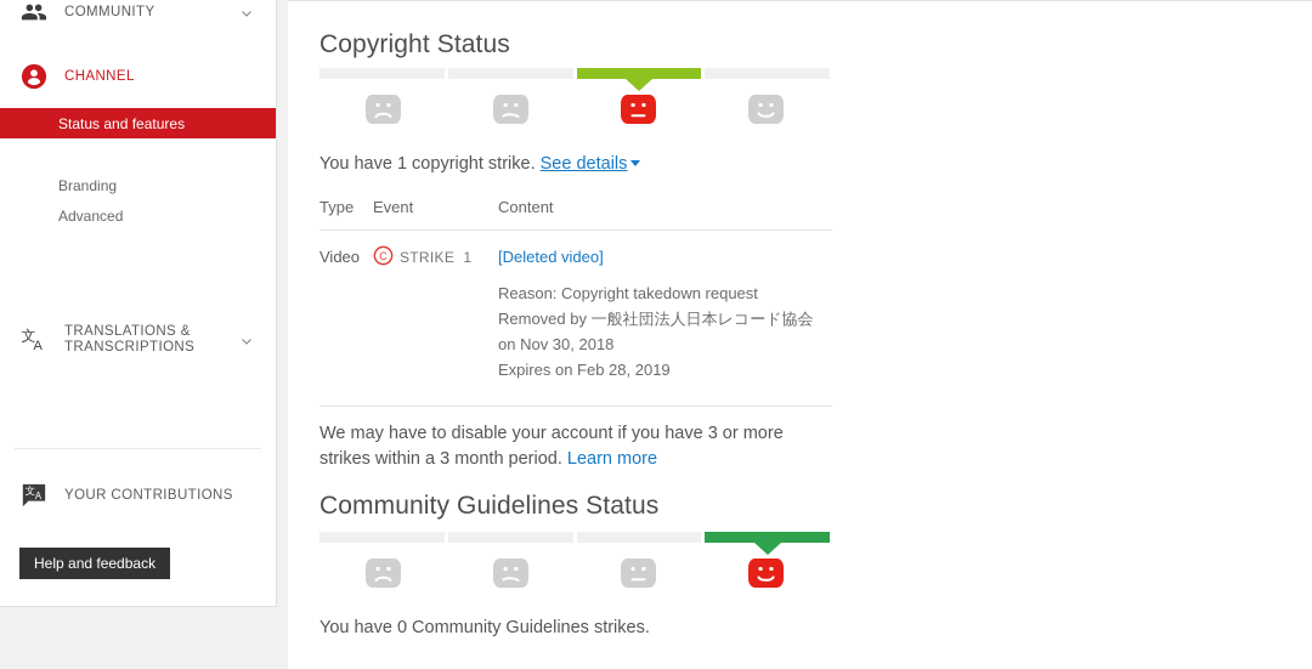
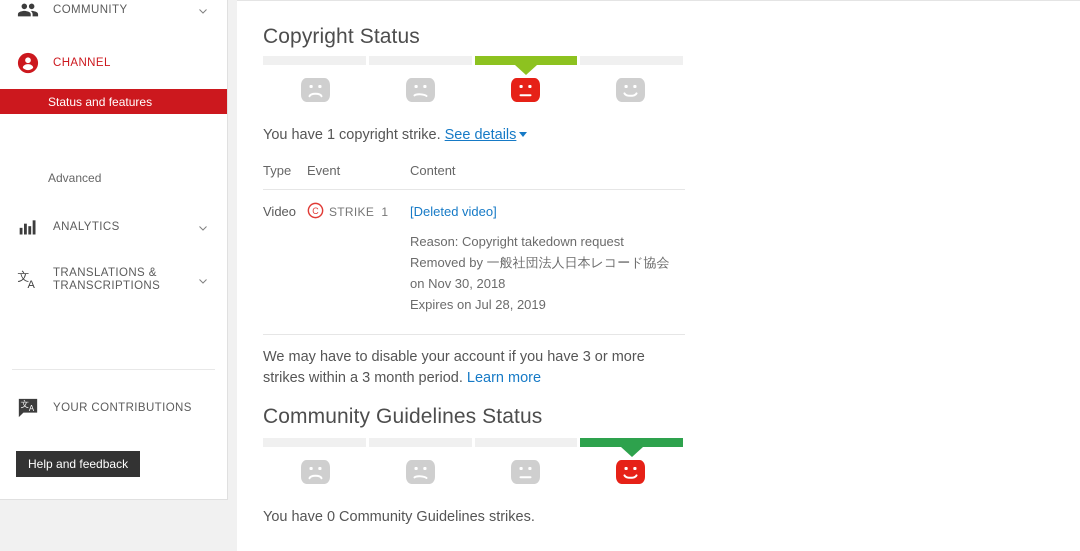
  COMMUNITY
  CHANNEL
  Status and features
- Branding
  Advanced
+ ANALYTICS
  文
  A
  TRANSLATIONS & TRANSCRIPTIONS
  文
  A
  YOUR CONTRIBUTIONS
  Help and feedback
  Copyright Status
  You have 1 copyright strike. See details
  Type	Event	Content
- Video	C STRIKE 1	[Deleted video] Reason: Copyright takedown request Removed by 一般社団法人日本レコード協会 on Nov 30, 2018 Expires on Feb 28, 2019
+ Video	C STRIKE 1	[Deleted video] Reason: Copyright takedown request Removed by 一般社団法人日本レコード協会 on Nov 30, 2018 Expires on Jul 28, 2019
  We may have to disable your account if you have 3 or more strikes within a 3 month period. Learn more
  Community Guidelines Status
  You have 0 Community Guidelines strikes.
